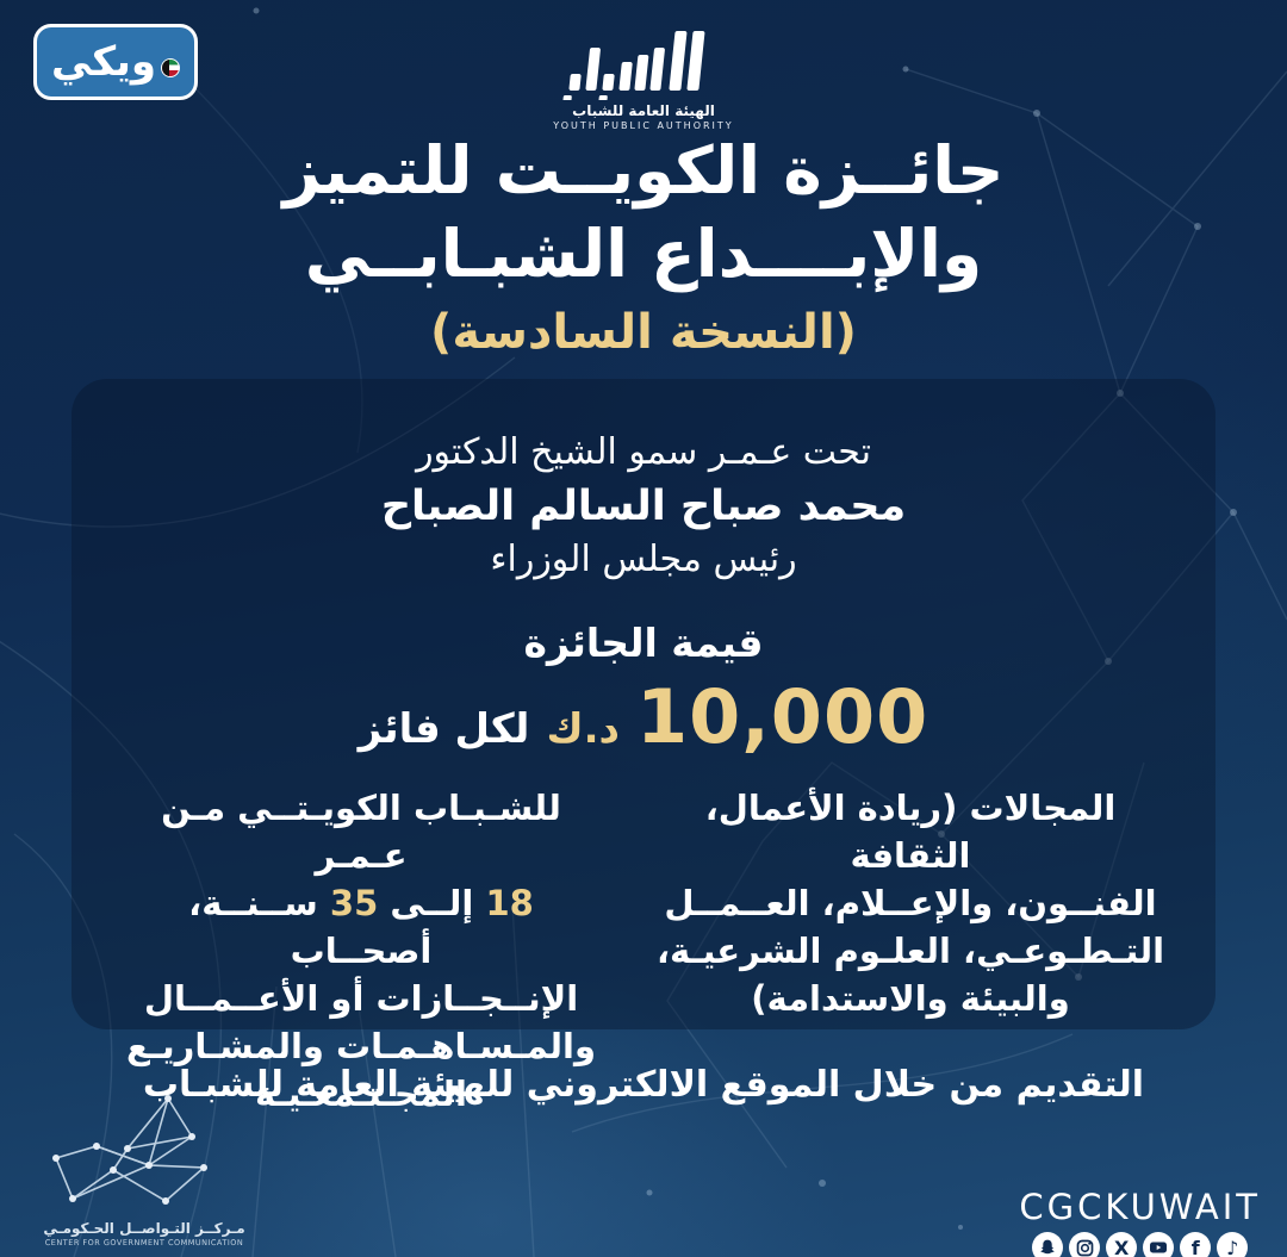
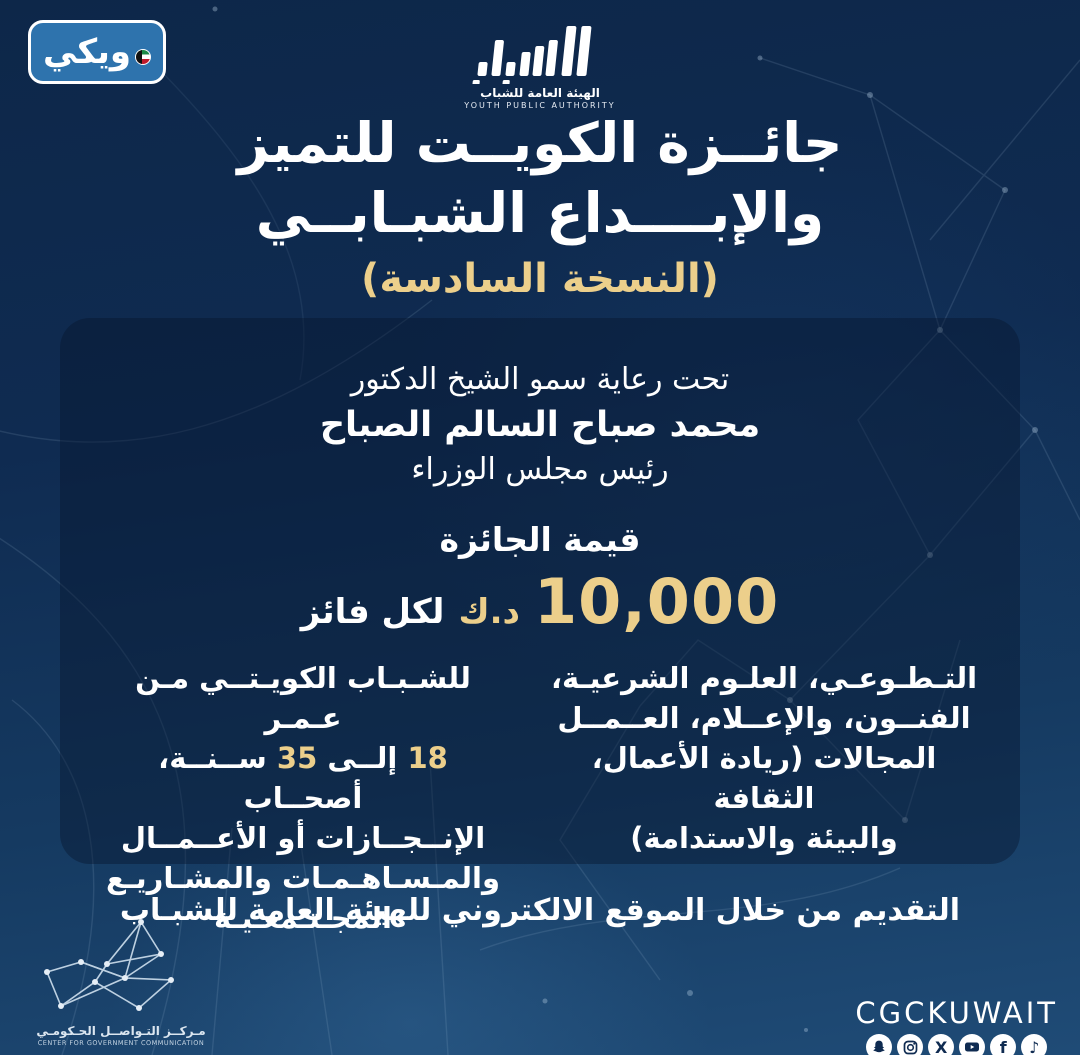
  ويكي
  الهيئة العامة للشباب
  YOUTH PUBLIC AUTHORITY
  جائــزة الكويــت للتميز
  والإبــــداع الشبـابــي
  (النسخة السادسة)
- تحت عـمـر سمو الشيخ الدكتور
+ تحت رعاية سمو الشيخ الدكتور
  محمد صباح السالم الصباح
  رئيس مجلس الوزراء
  قيمة الجائزة
  10,000
  د.ك
  لكل فائز
- المجالات (ريادة الأعمال، الثقافة
+ التـطـوعـي، العلـوم الشرعيـة،
  الفنــون، والإعــلام، العــمــل
- التـطـوعـي، العلـوم الشرعيـة،
+ المجالات (ريادة الأعمال، الثقافة
  والبيئة والاستدامة)
  للشـبـاب الكويـتــي مـن عـمـر
  18 إلــى 35 ســنــة، أصحــاب
  الإنــجــازات أو الأعــمــال
  والمـسـاهـمـات والمشـاريـع
  المجـتـمعـيـة
  التقديم من خلال الموقع الالكتروني للهيئة العامة للشبـاب
  مـركــز التـواصــل الحـكومـي
  CENTER FOR GOVERNMENT COMMUNICATION
  CGCKUWAIT
  X
  f
  ♪
